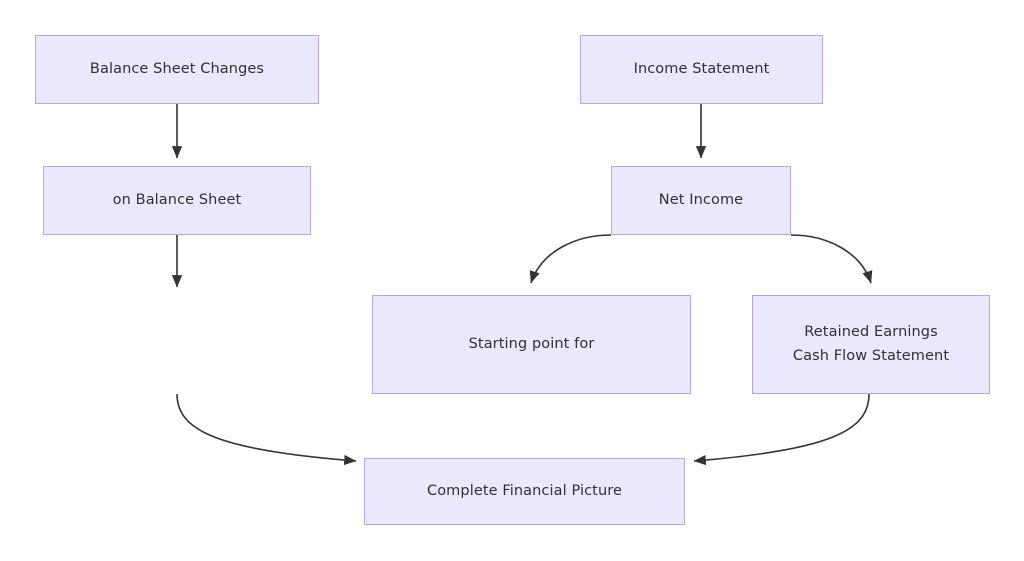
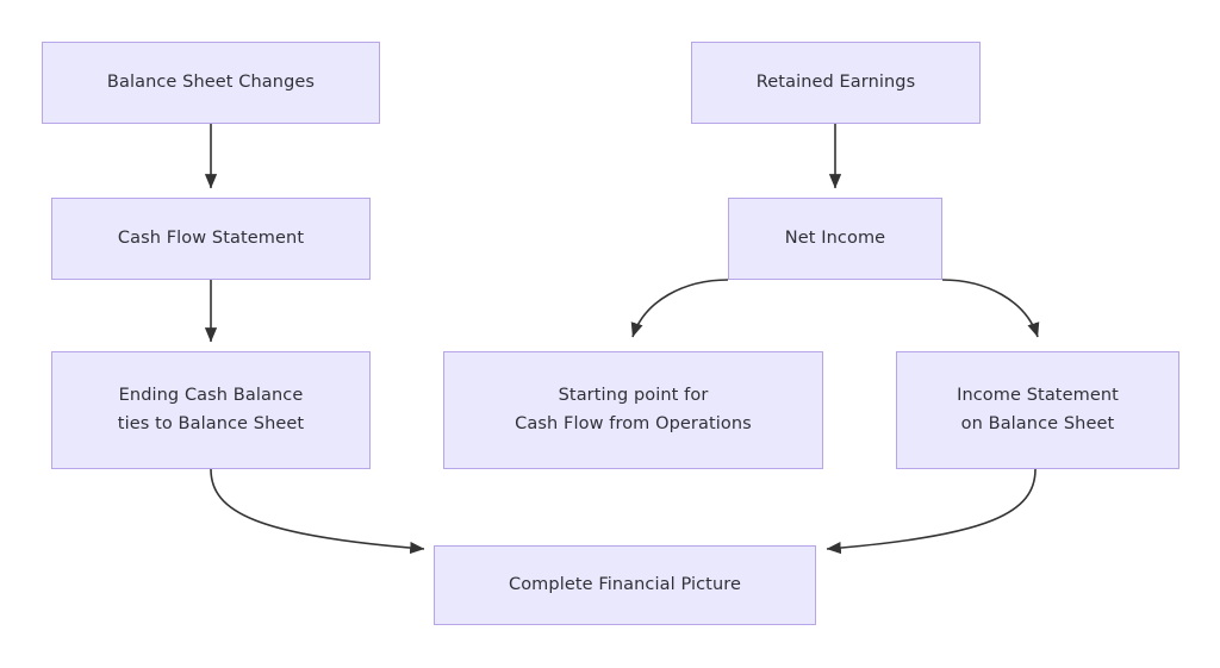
  Balance Sheet Changes
- on Balance Sheet
+ Cash Flow Statement
+ Ending Cash Balance
+ ties to Balance Sheet
- Income Statement
+ Retained Earnings
  Net Income
  Starting point for
+ Cash Flow from Operations
- Retained Earnings
+ Income Statement
- Cash Flow Statement
+ on Balance Sheet
  Complete Financial Picture
